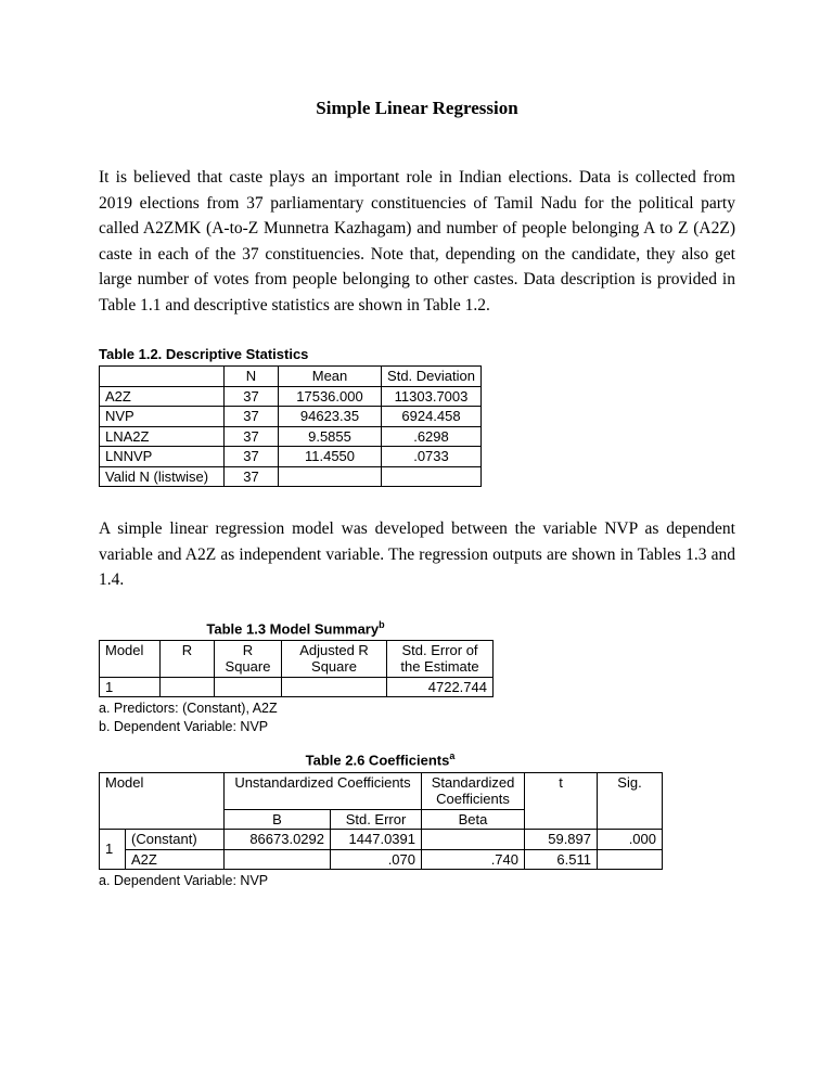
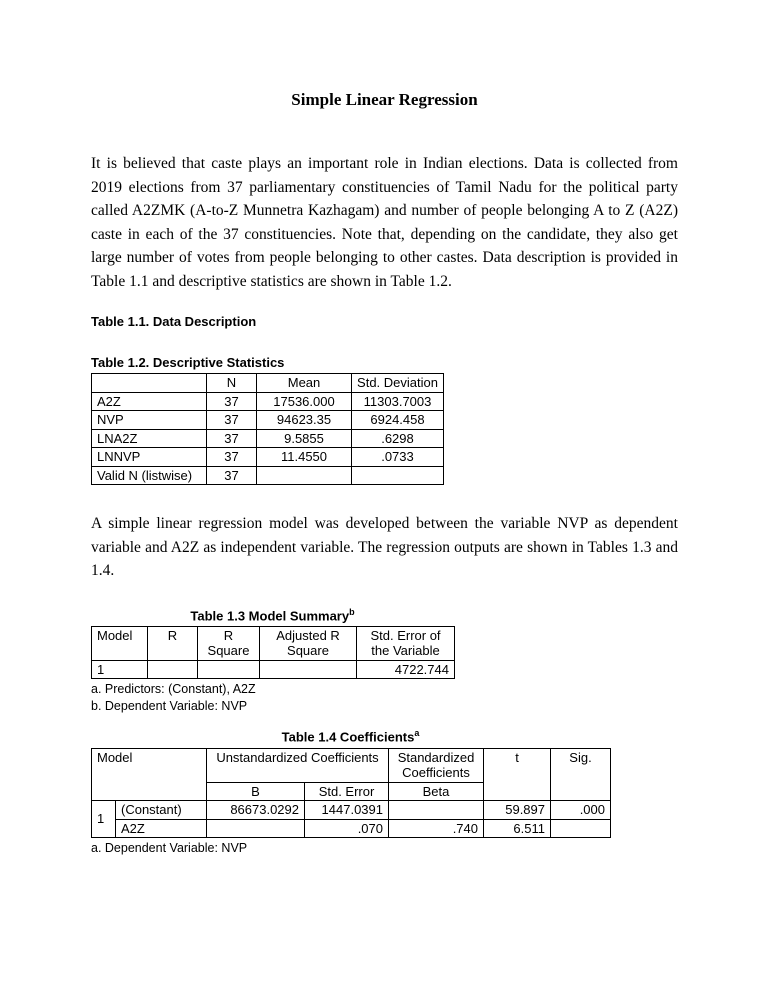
  Simple Linear Regression
  It is believed that caste plays an important role in Indian elections. Data is collected from 2019 elections from 37 parliamentary constituencies of Tamil Nadu for the political party called A2ZMK (A-to-Z Munnetra Kazhagam) and number of people belonging A to Z (A2Z) caste in each of the 37 constituencies. Note that, depending on the candidate, they also get large number of votes from people belonging to other castes. Data description is provided in Table 1.1 and descriptive statistics are shown in Table 1.2.
+ Table 1.1. Data Description
  Table 1.2. Descriptive Statistics
  	N	Mean	Std. Deviation
  A2Z	37	17536.000	11303.7003
  NVP	37	94623.35	6924.458
  LNA2Z	37	9.5855	.6298
  LNNVP	37	11.4550	.0733
  Valid N (listwise)	37
  A simple linear regression model was developed between the variable NVP as dependent variable and A2Z as independent variable. The regression outputs are shown in Tables 1.3 and 1.4.
  Table 1.3 Model Summaryb
- Model	R	R Square	Adjusted R Square	Std. Error of the Estimate
+ Model	R	R Square	Adjusted R Square	Std. Error of the Variable
  1				4722.744
  a. Predictors: (Constant), A2Z
  b. Dependent Variable: NVP
- Table 2.6 Coefficientsa
+ Table 1.4 Coefficientsa
  Model	Unstandardized Coefficients	Standardized Coefficients	t	Sig.
  B	Std. Error	Beta
  1	(Constant)	86673.0292	1447.0391		59.897	.000
  A2Z		.070	.740	6.511
  a. Dependent Variable: NVP
